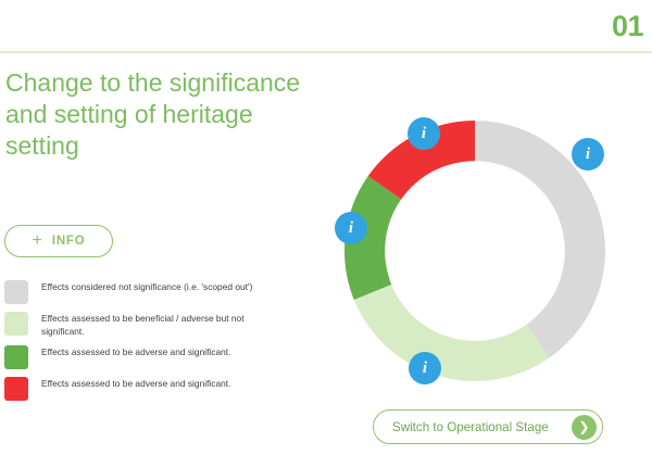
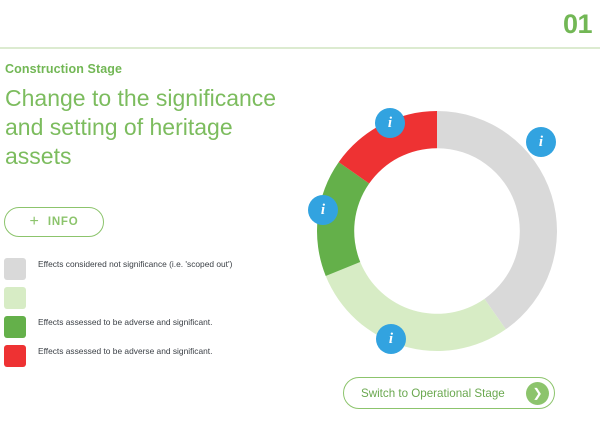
  01
+ Construction Stage
- Change to the significance and setting of heritage setting
+ Change to the significance and setting of heritage assets
  +
  INFO
  Effects considered not significance (i.e. 'scoped out')
- Effects assessed to be beneficial / adverse but not significant.
  Effects assessed to be adverse and significant.
  Effects assessed to be adverse and significant.
  i
  i
  i
  i
  Switch to Operational Stage
  ❯
